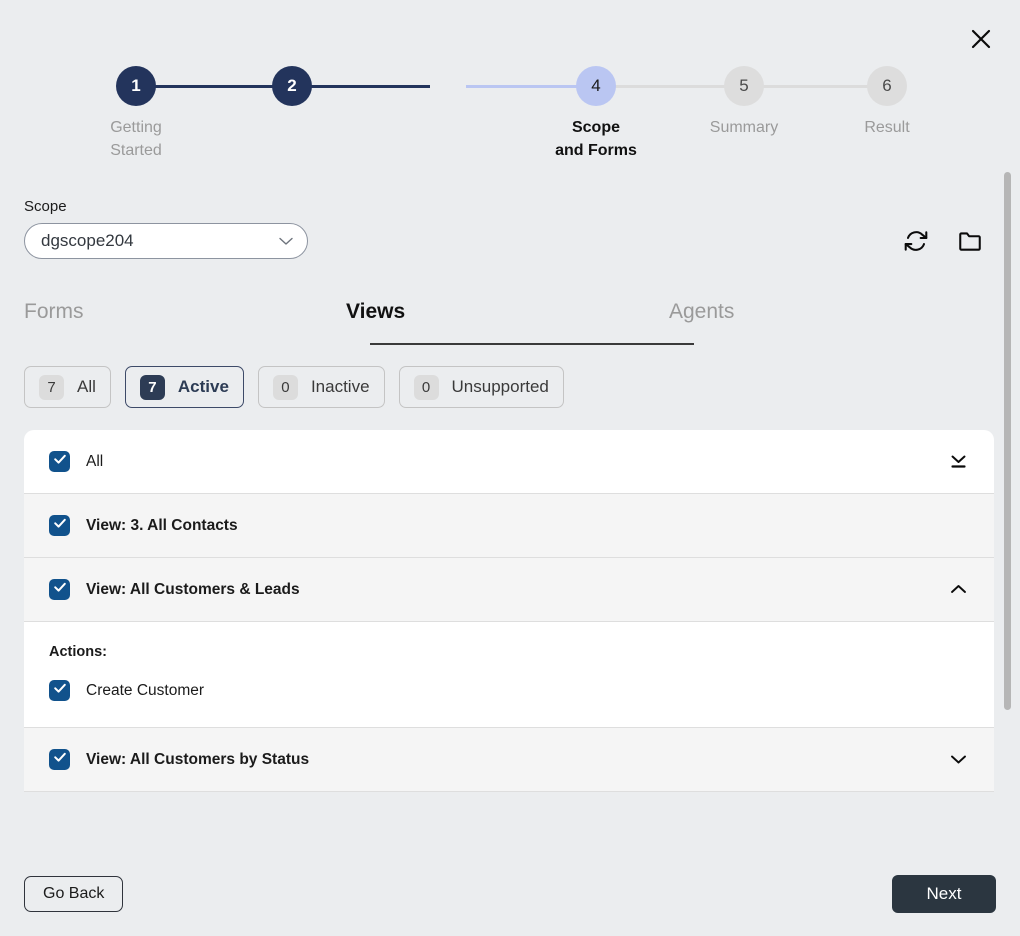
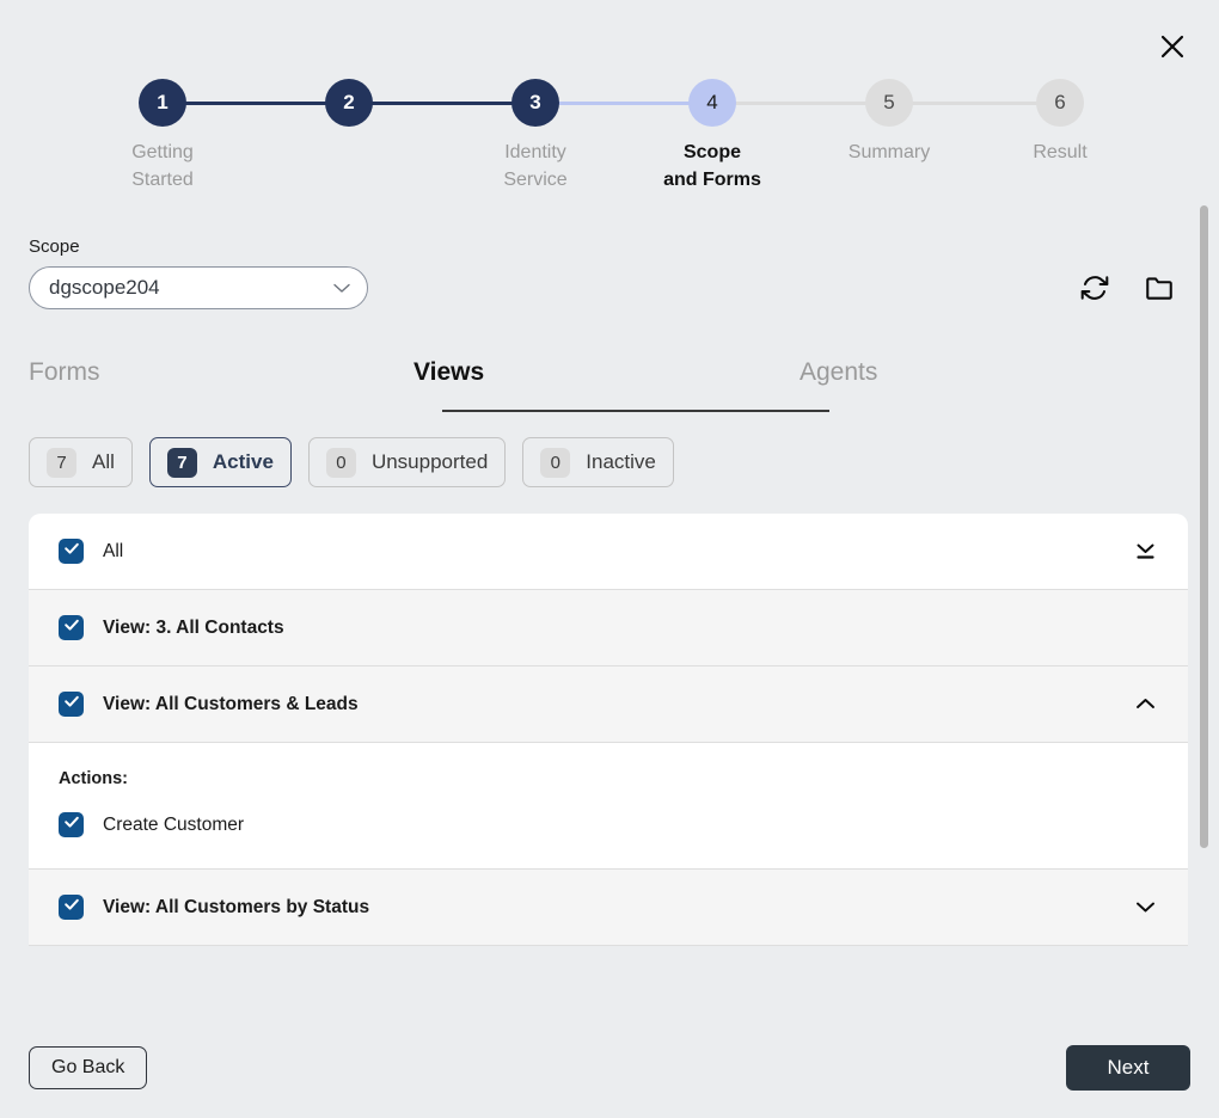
  1
  Getting
  Started
  2
+ 3
+ Identity
+ Service
  4
  Scope
  and Forms
  5
  Summary
  6
  Result
  Scope
  dgscope204
  Forms
  Views
  Agents
  7
  All
  7
  Active
  0
- Inactive
+ Unsupported
  0
- Unsupported
+ Inactive
  All
  View: 3. All Contacts
  View: All Customers & Leads
  Actions:
  Create Customer
  View: All Customers by Status
  Go Back
  Next
